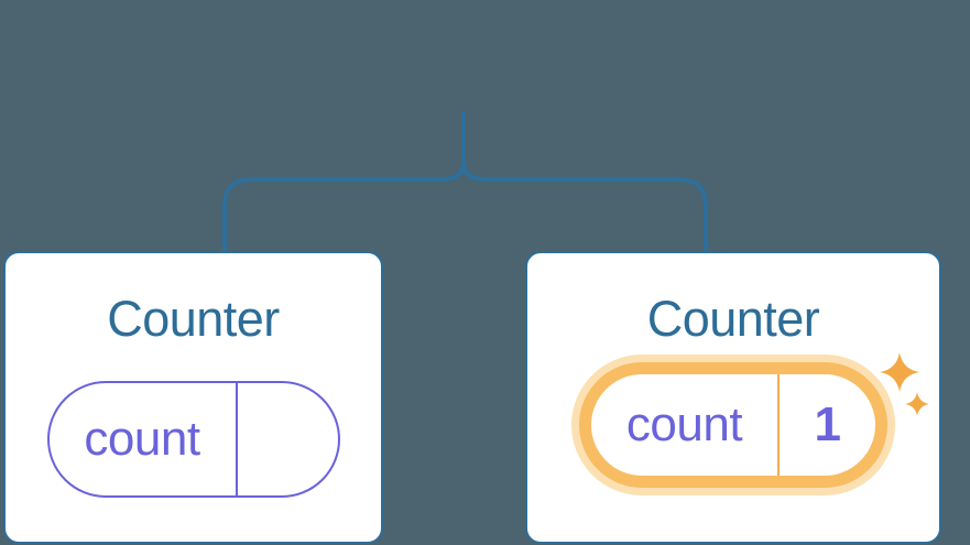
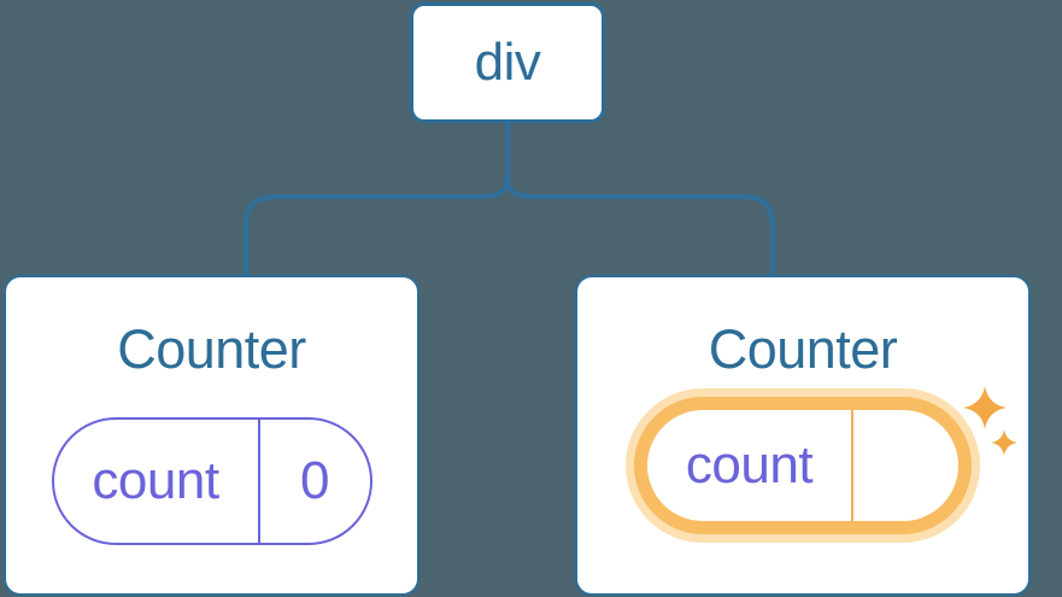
+ div
  Counter
  count
+ 0
  Counter
  count
- 1
